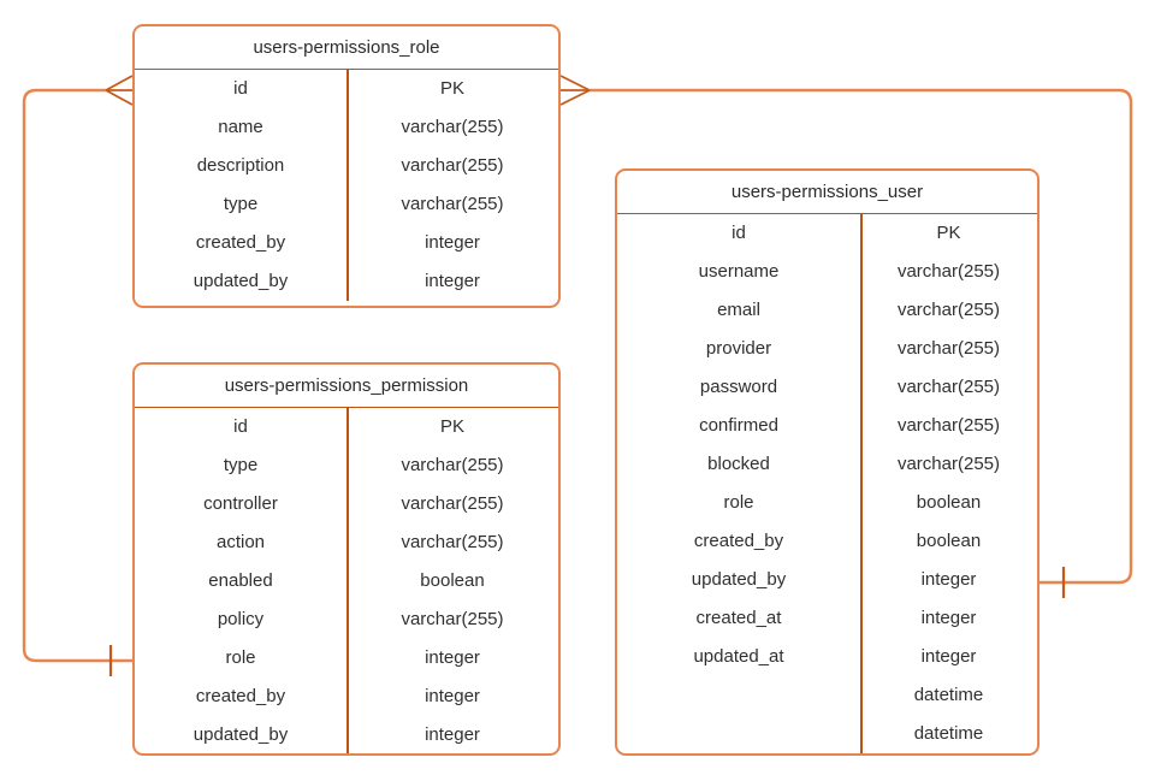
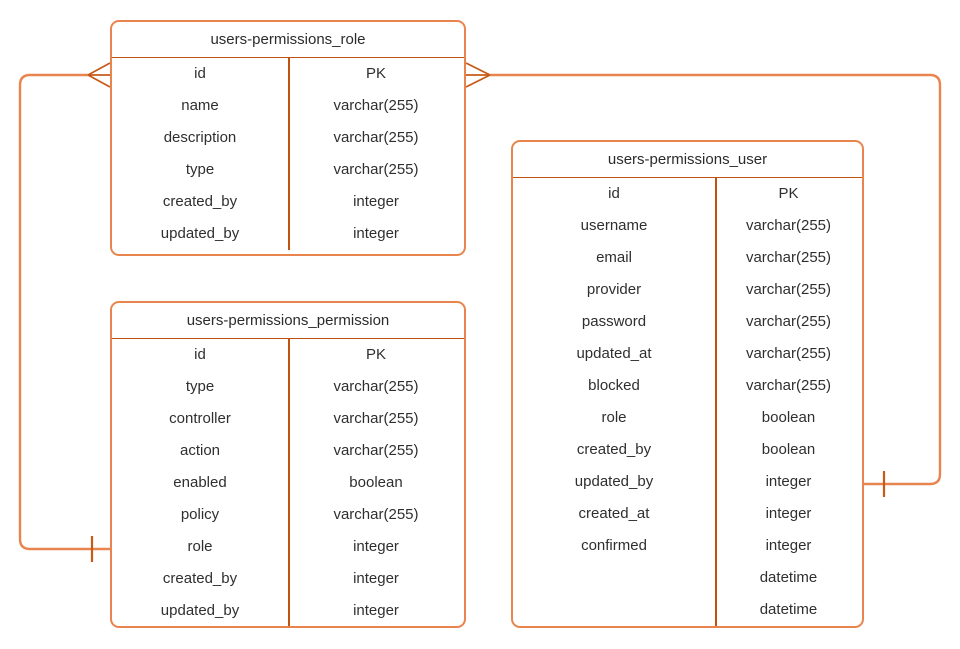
  users-permissions_role
  id
  name
  description
  type
  created_by
  updated_by
  PK
  varchar(255)
  varchar(255)
  varchar(255)
  integer
  integer
  users-permissions_permission
  id
  type
  controller
  action
  enabled
  policy
  role
  created_by
  updated_by
  PK
  varchar(255)
  varchar(255)
  varchar(255)
  boolean
  varchar(255)
  integer
  integer
  integer
  users-permissions_user
  id
  username
  email
  provider
  password
- confirmed
+ updated_at
  blocked
  role
  created_by
  updated_by
  created_at
- updated_at
+ confirmed
  PK
  varchar(255)
  varchar(255)
  varchar(255)
  varchar(255)
  varchar(255)
  varchar(255)
  boolean
  boolean
  integer
  integer
  integer
  datetime
  datetime
